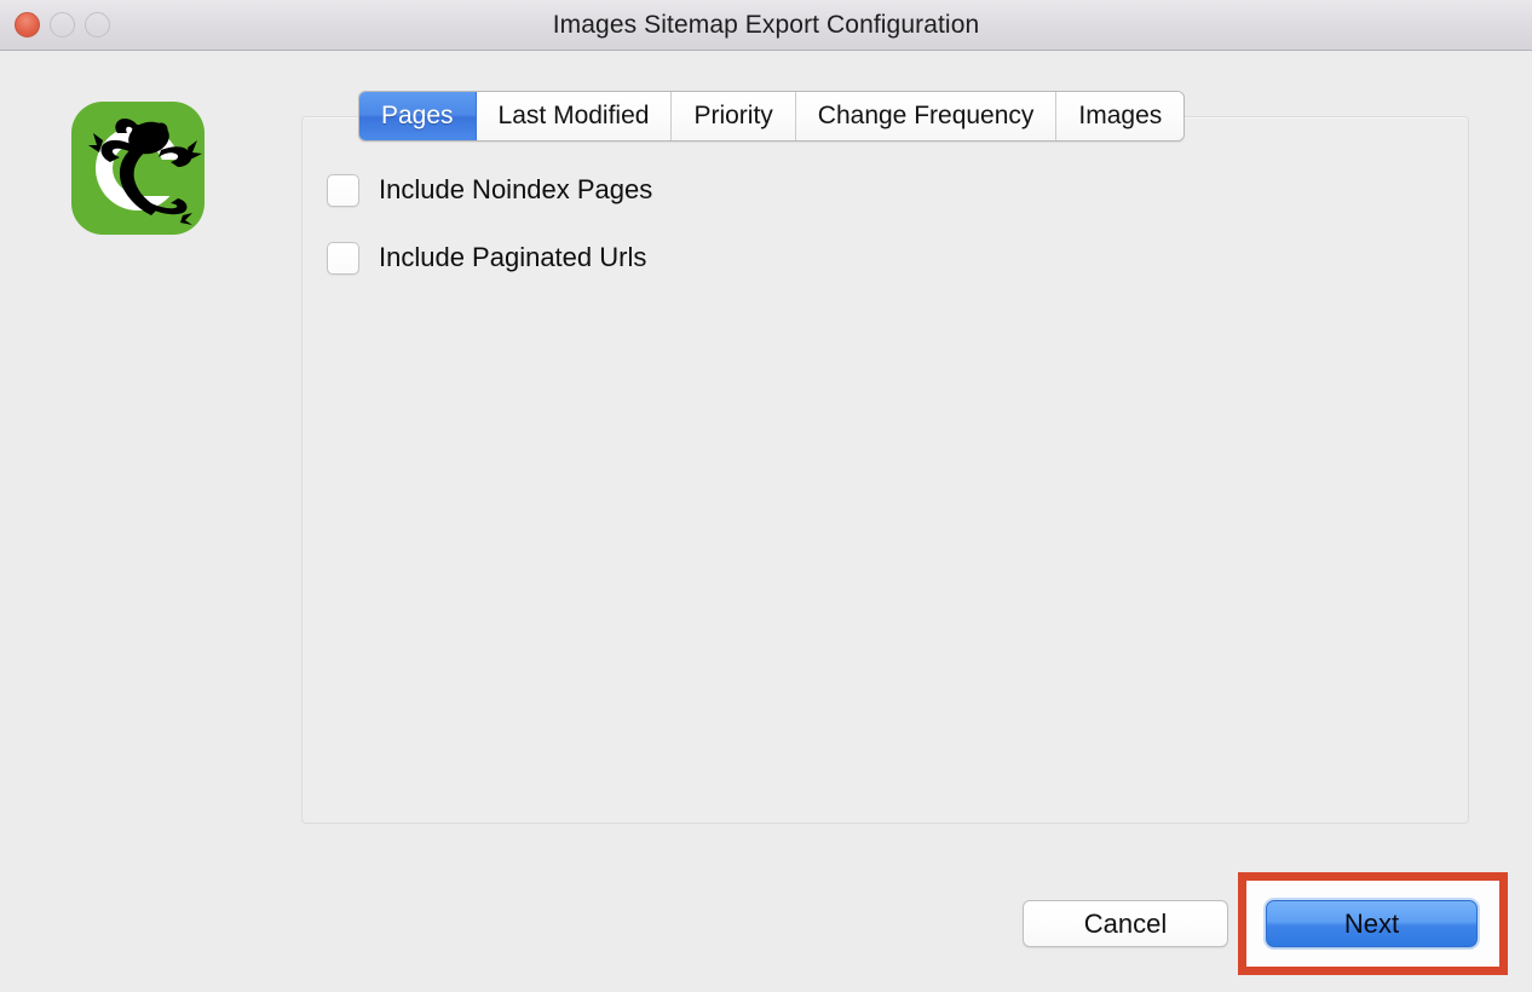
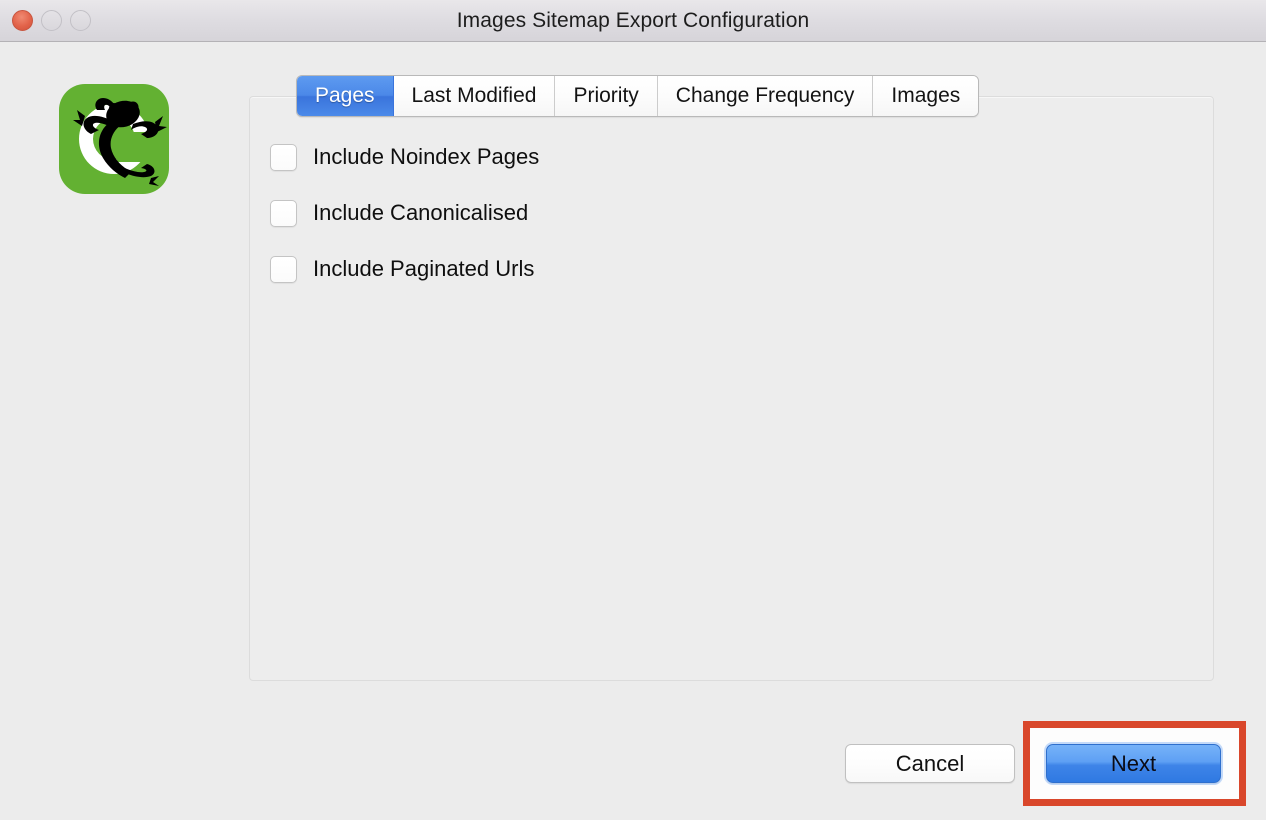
  Images Sitemap Export Configuration
  Pages
  Last Modified
  Priority
  Change Frequency
  Images
  Include Noindex Pages
+ Include Canonicalised
  Include Paginated Urls
  Cancel
  Next
